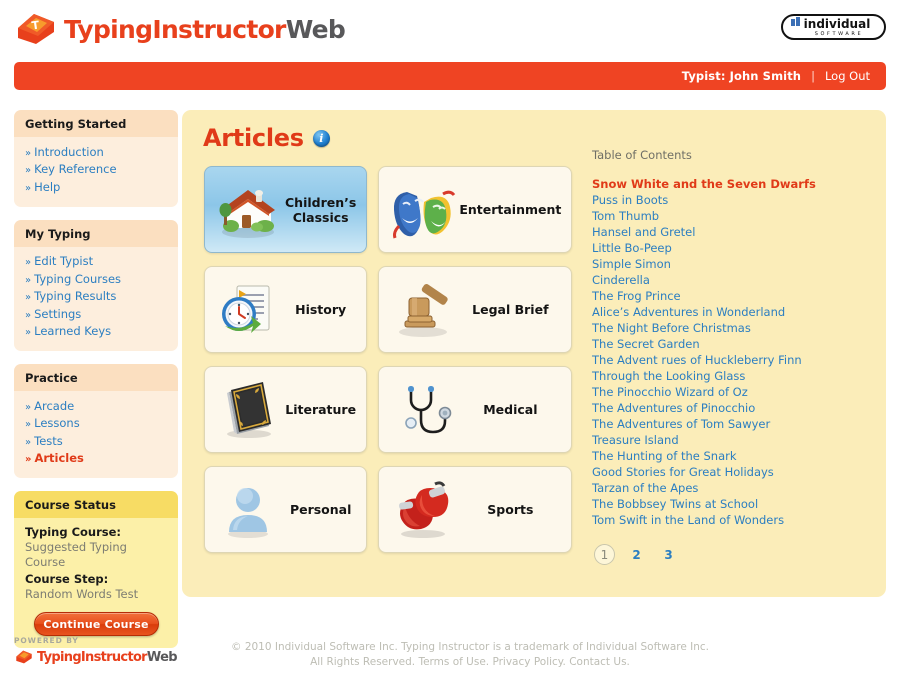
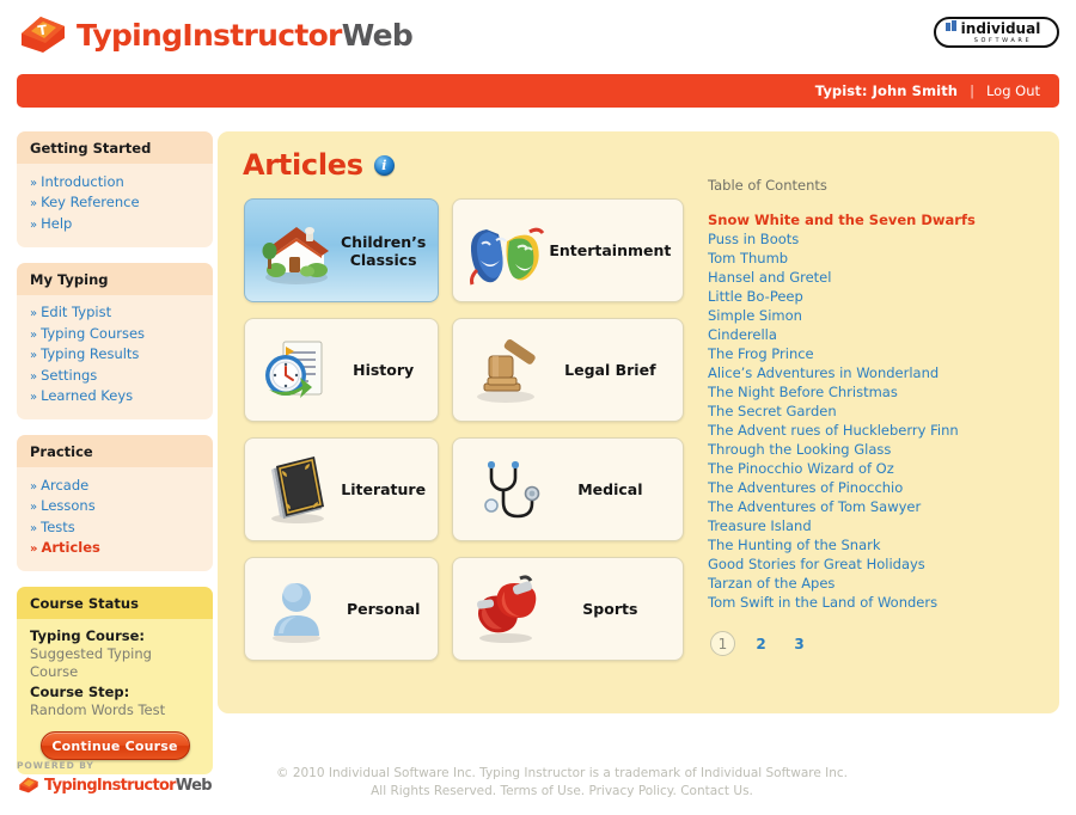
  TypingInstructorWeb
  individual
  Typist: John Smith
  |
  Log Out
  Getting Started
  » Introduction
  » Key Reference
  » Help
  My Typing
  » Edit Typist
  » Typing Courses
  » Typing Results
  » Settings
  » Learned Keys
  Practice
  » Arcade
  » Lessons
  » Tests
  » Articles
  Course Status
  Typing Course:
  Suggested Typing Course
  Course Step:
  Random Words Test
  Continue Course
  Articles
  i
  Children’s Classics
  Entertainment
  History
  Legal Brief
  Literature
  Medical
  Personal
  Sports
  Table of Contents
  Snow White and the Seven Dwarfs
  Puss in Boots
  Tom Thumb
  Hansel and Gretel
  Little Bo-Peep
  Simple Simon
  Cinderella
  The Frog Prince
  Alice’s Adventures in Wonderland
  The Night Before Christmas
  The Secret Garden
  The Advent rues of Huckleberry Finn
  Through the Looking Glass
  The Pinocchio Wizard of Oz
  The Adventures of Pinocchio
  The Adventures of Tom Sawyer
  Treasure Island
  The Hunting of the Snark
  Good Stories for Great Holidays
  Tarzan of the Apes
- The Bobbsey Twins at School
  Tom Swift in the Land of Wonders
  1
  2
  3
  POWERED BY
  TypingInstructorWeb
  © 2010 Individual Software Inc. Typing Instructor is a trademark of Individual Software Inc.
  All Rights Reserved. Terms of Use. Privacy Policy. Contact Us.
